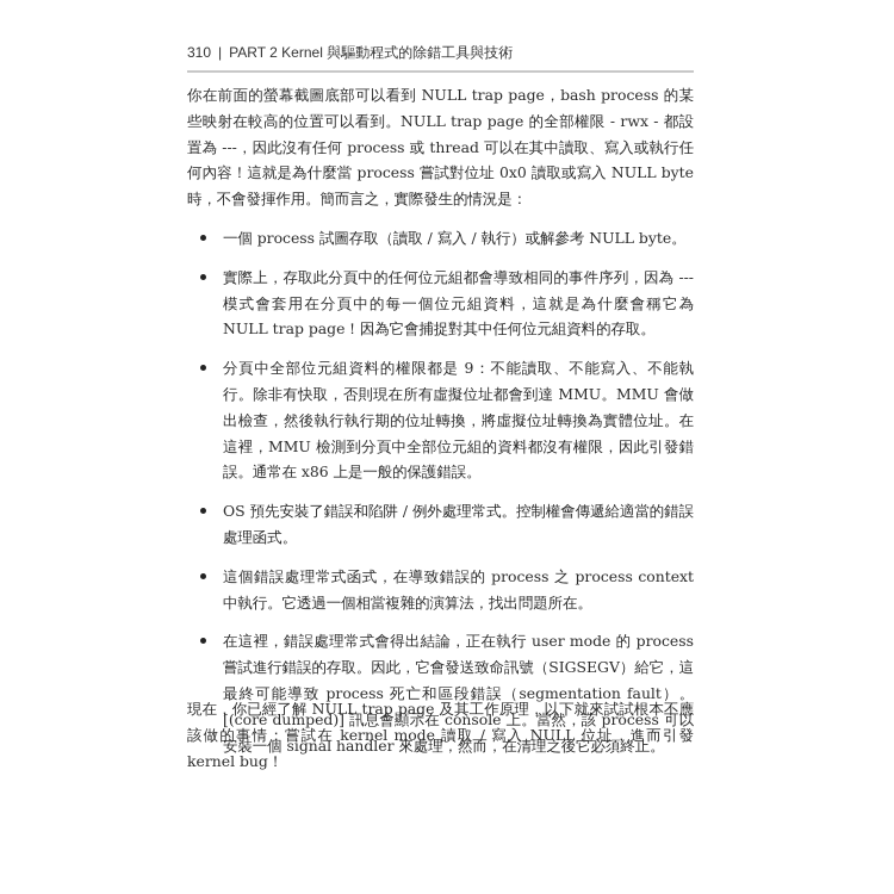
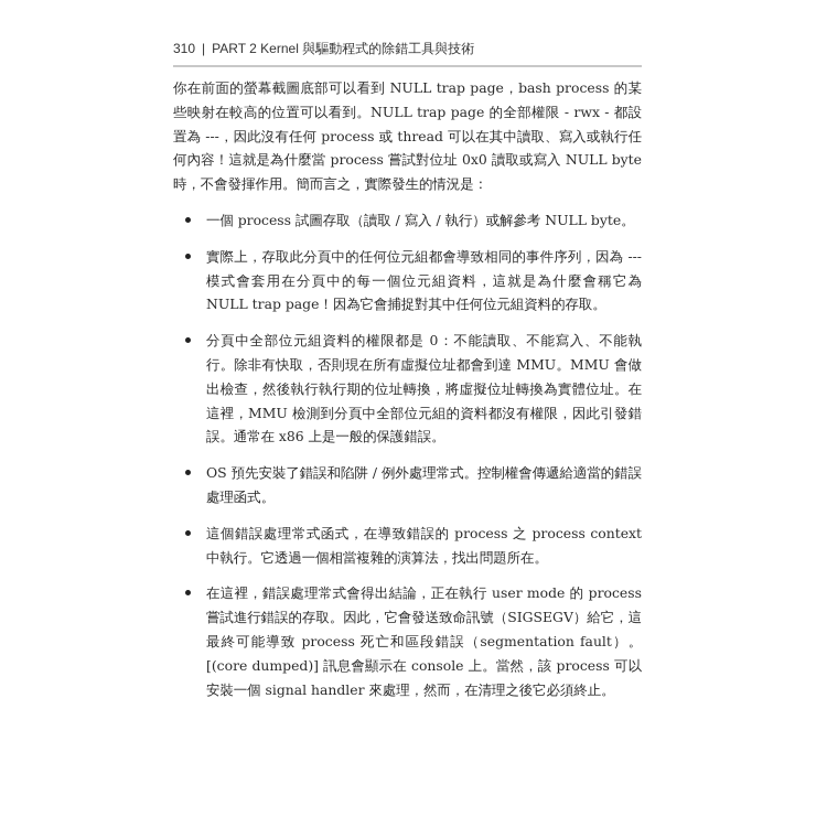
  310 | PART 2 Kernel 與驅動程式的除錯工具與技術
  你在前面的螢幕截圖底部可以看到 NULL trap page，bash process 的某些映射在較高的位置可以看到。NULL trap page 的全部權限 - rwx - 都設置為 ---，因此沒有任何 process 或 thread 可以在其中讀取、寫入或執行任何內容！這就是為什麼當 process 嘗試對位址 0x0 讀取或寫入 NULL byte 時，不會發揮作用。簡而言之，實際發生的情況是：
  一個 process 試圖存取（讀取 / 寫入 / 執行）或解參考 NULL byte。
  實際上，存取此分頁中的任何位元組都會導致相同的事件序列，因為 --- 模式會套用在分頁中的每一個位元組資料，這就是為什麼會稱它為 NULL trap page！因為它會捕捉對其中任何位元組資料的存取。
- 分頁中全部位元組資料的權限都是 9：不能讀取、不能寫入、不能執行。除非有快取，否則現在所有虛擬位址都會到達 MMU。MMU 會做出檢查，然後執行執行期的位址轉換，將虛擬位址轉換為實體位址。在這裡，MMU 檢測到分頁中全部位元組的資料都沒有權限，因此引發錯誤。通常在 x86 上是一般的保護錯誤。
+ 分頁中全部位元組資料的權限都是 0：不能讀取、不能寫入、不能執行。除非有快取，否則現在所有虛擬位址都會到達 MMU。MMU 會做出檢查，然後執行執行期的位址轉換，將虛擬位址轉換為實體位址。在這裡，MMU 檢測到分頁中全部位元組的資料都沒有權限，因此引發錯誤。通常在 x86 上是一般的保護錯誤。
  OS 預先安裝了錯誤和陷阱 / 例外處理常式。控制權會傳遞給適當的錯誤處理函式。
  這個錯誤處理常式函式，在導致錯誤的 process 之 process context 中執行。它透過一個相當複雜的演算法，找出問題所在。
  在這裡，錯誤處理常式會得出結論，正在執行 user mode 的 process 嘗試進行錯誤的存取。因此，它會發送致命訊號（SIGSEGV）給它，這最終可能導致 process 死亡和區段錯誤（segmentation fault）。[(core dumped)] 訊息會顯示在 console 上。當然，該 process 可以安裝一個 signal handler 來處理，然而，在清理之後它必須終止。
- 現在，你已經了解 NULL trap page 及其工作原理，以下就來試試根本不應該做的事情：嘗試在 kernel mode 讀取 / 寫入 NULL 位址，進而引發 kernel bug！
